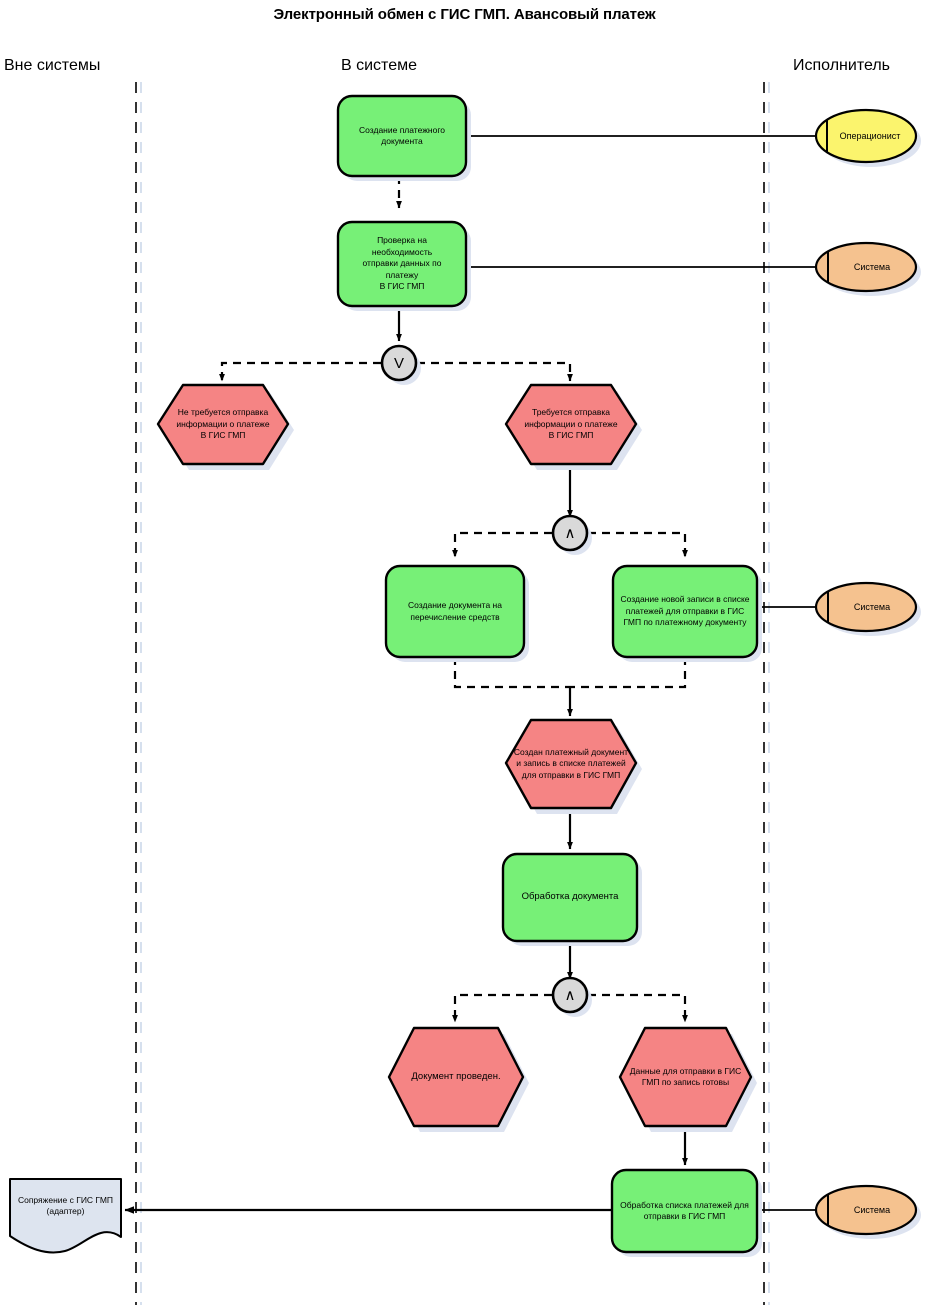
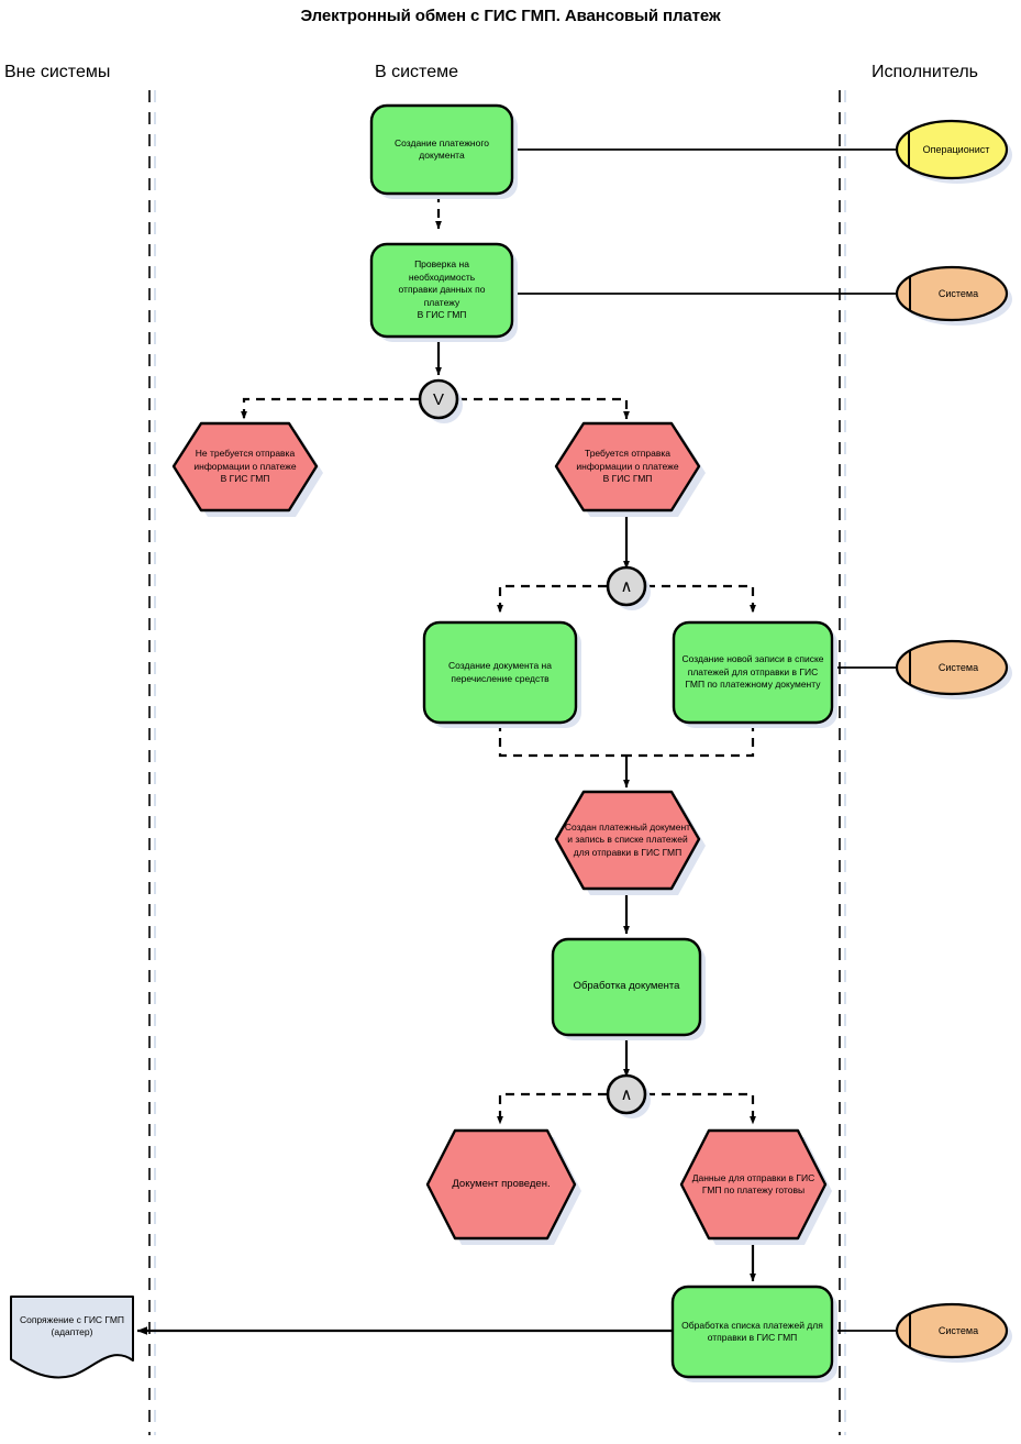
  Электронный обмен с ГИС ГМП. Авансовый платеж
  Вне системы
  В системе
  Исполнитель
  Создание платежного документа
  Проверка на
  необходимость
  отправки данных по
  платежу
  В ГИС ГМП
  Создание документа на перечисление средств
  Создание новой записи в списке платежей для отправки в ГИС ГМП по платежному документу
  Обработка документа
  Обработка списка платежей для отправки в ГИС ГМП
  Не требуется отправка информации о платеже
  В ГИС ГМП
  Требуется отправка информации о платеже
  В ГИС ГМП
  Создан платежный документ и запись в списке платежей для отправки в ГИС ГМП
  Документ проведен.
- Данные для отправки в ГИС ГМП по запись готовы
+ Данные для отправки в ГИС ГМП по платежу готовы
  V
  ∧
  ∧
  Операционист
  Система
  Система
  Система
  Сопряжение с ГИС ГМП (адаптер)
